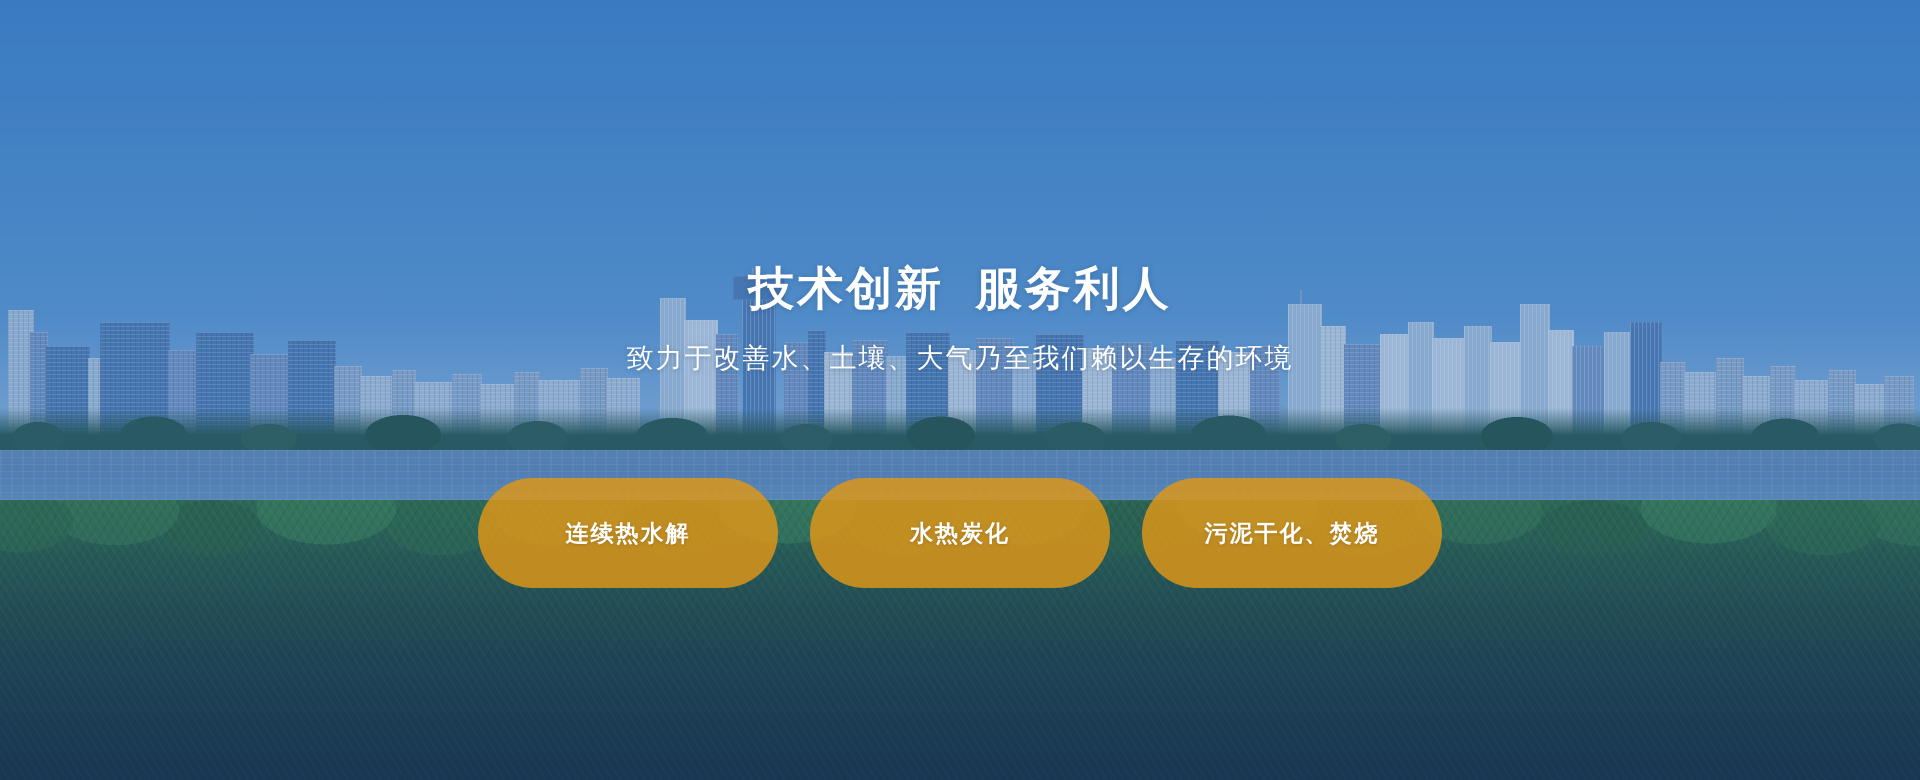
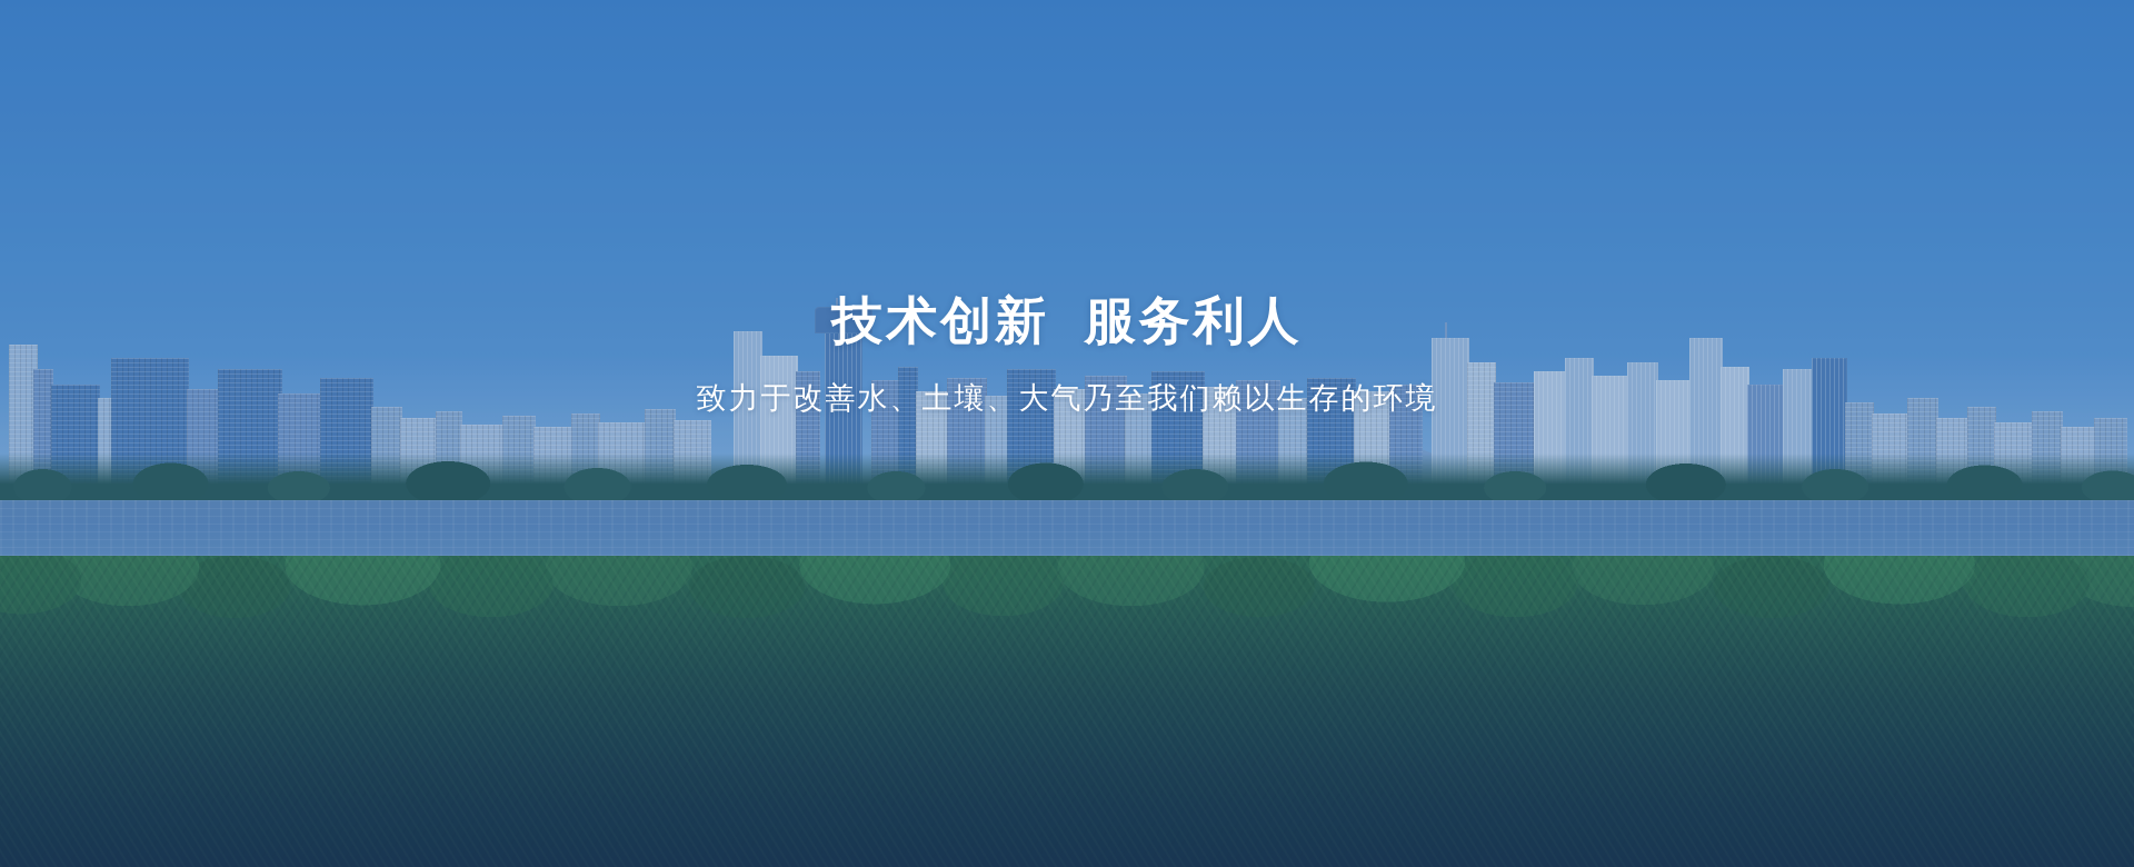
  技术创新 服务利人
  致力于改善水、土壤、大气乃至我们赖以生存的环境
- 连续热水解
- 水热炭化
- 污泥干化、焚烧
